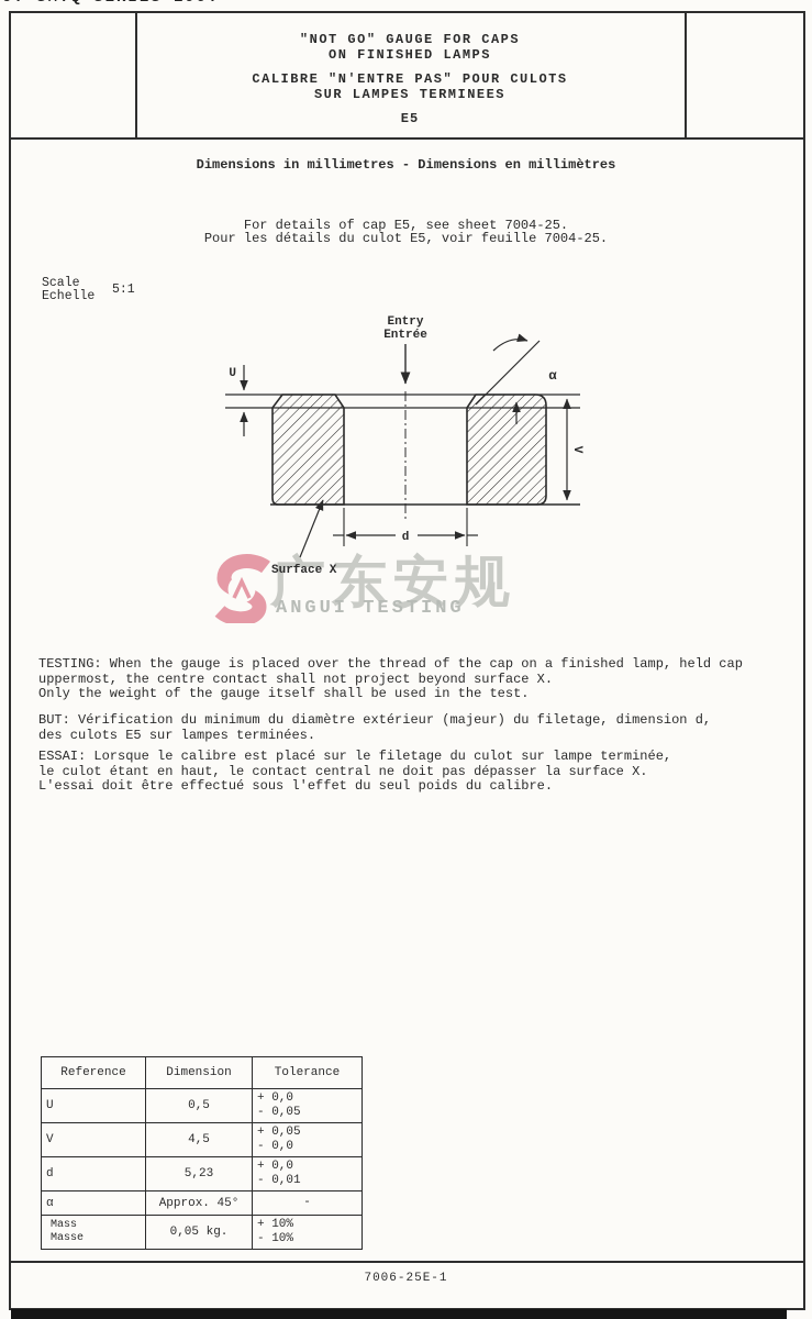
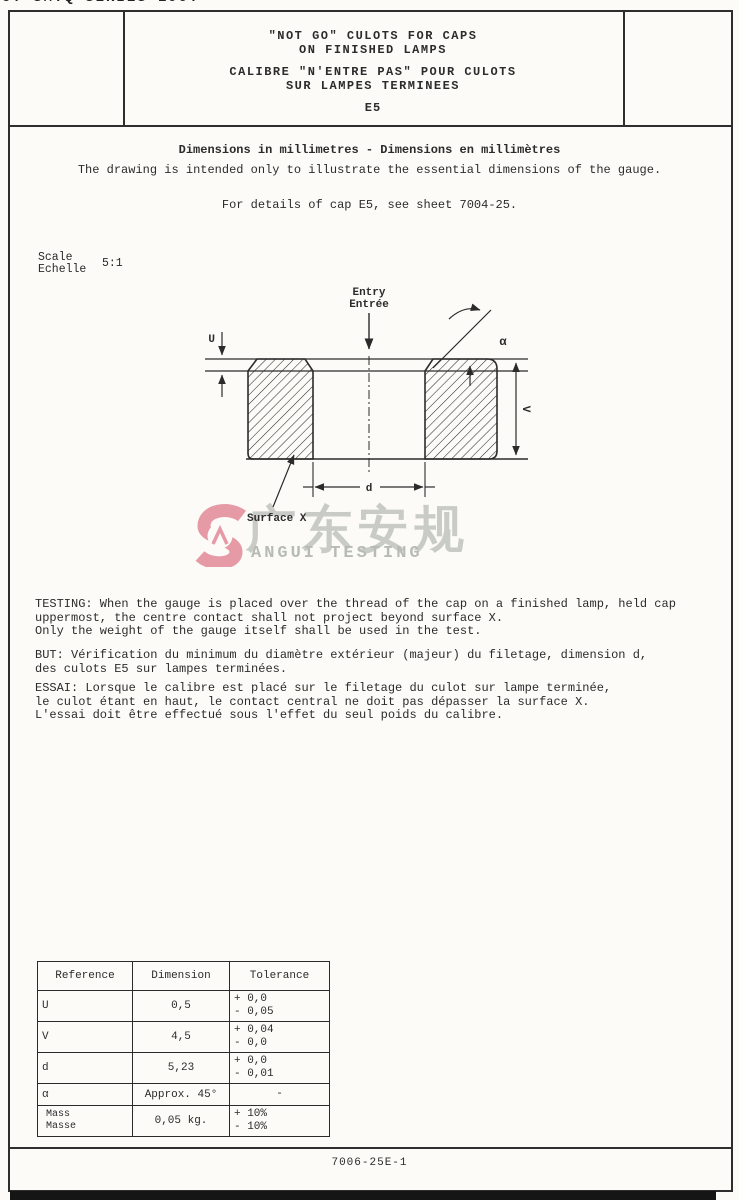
- "NOT GO" GAUGE FOR CAPS
+ "NOT GO" CULOTS FOR CAPS
  ON FINISHED LAMPS
  CALIBRE "N'ENTRE PAS" POUR CULOTS
  SUR LAMPES TERMINEES
  E5
  Dimensions in millimetres - Dimensions en millimètres
+ The drawing is intended only to illustrate the essential dimensions of the gauge.
  For details of cap E5, see sheet 7004-25.
- Pour les détails du culot E5, voir feuille 7004-25.
  Scale
  Echelle
  5:1
  广东安规
  ANGUI TESTING
  Entry
  Entrée
  U
  α
  d
  Surface X
  TESTING: When the gauge is placed over the thread of the cap on a finished lamp, held cap
  uppermost, the centre contact shall not project beyond surface X.
  Only the weight of the gauge itself shall be used in the test.
  BUT: Vérification du minimum du diamètre extérieur (majeur) du filetage, dimension d,
  des culots E5 sur lampes terminées.
  ESSAI: Lorsque le calibre est placé sur le filetage du culot sur lampe terminée,
  le culot étant en haut, le contact central ne doit pas dépasser la surface X.
  L'essai doit être effectué sous l'effet du seul poids du calibre.
  Reference	Dimension	Tolerance
  U	0,5	+ 0,0 - 0,05
- V	4,5	+ 0,05 - 0,0
+ V	4,5	+ 0,04 - 0,0
  d	5,23	+ 0,0 - 0,01
  α	Approx. 45°	-
  Mass Masse	0,05 kg.	+ 10% - 10%
  7006-25E-1
